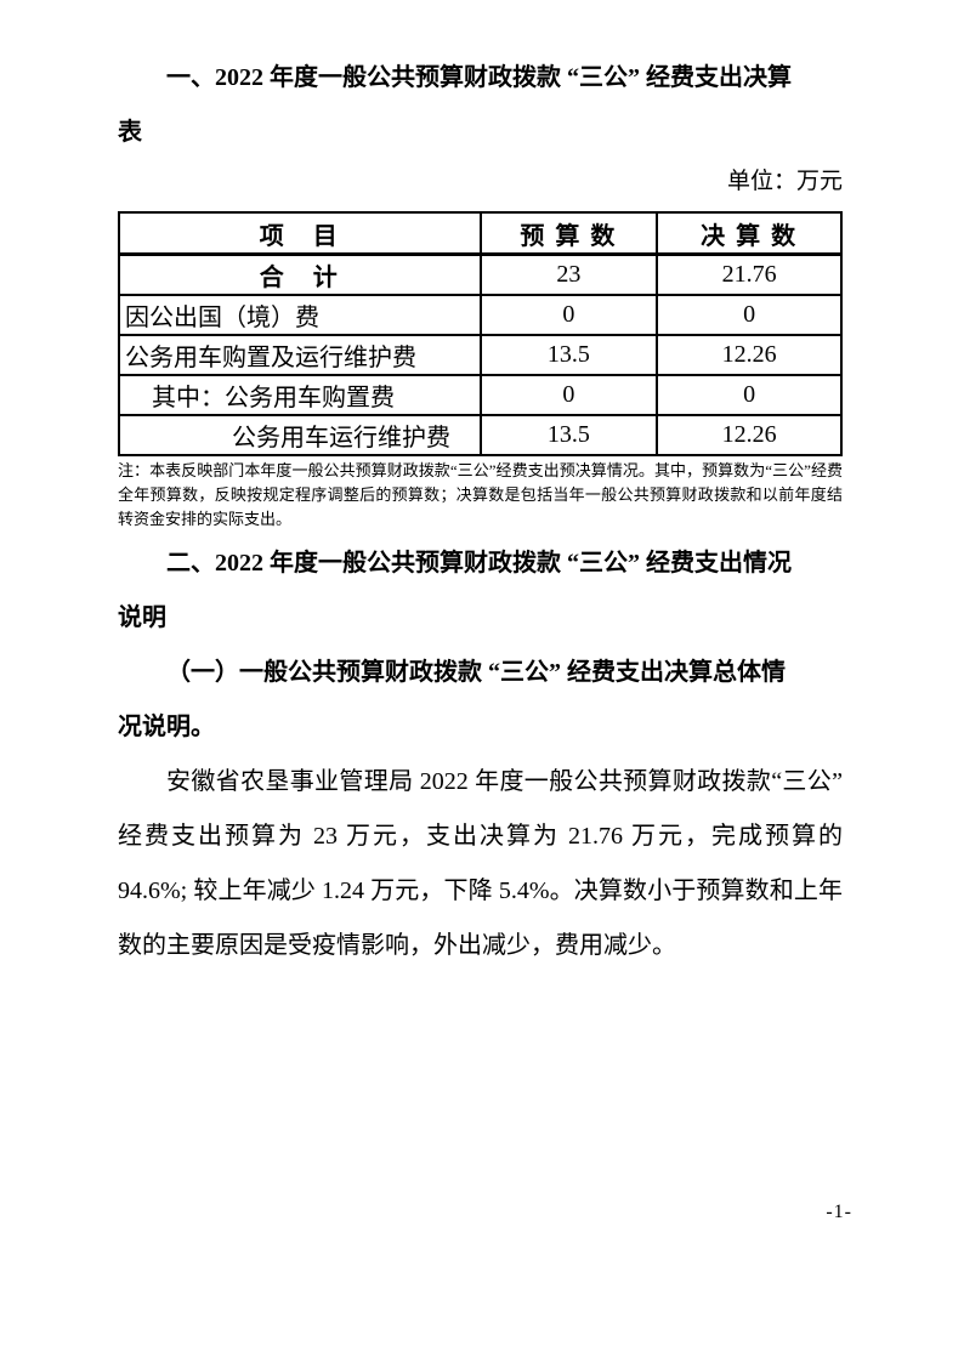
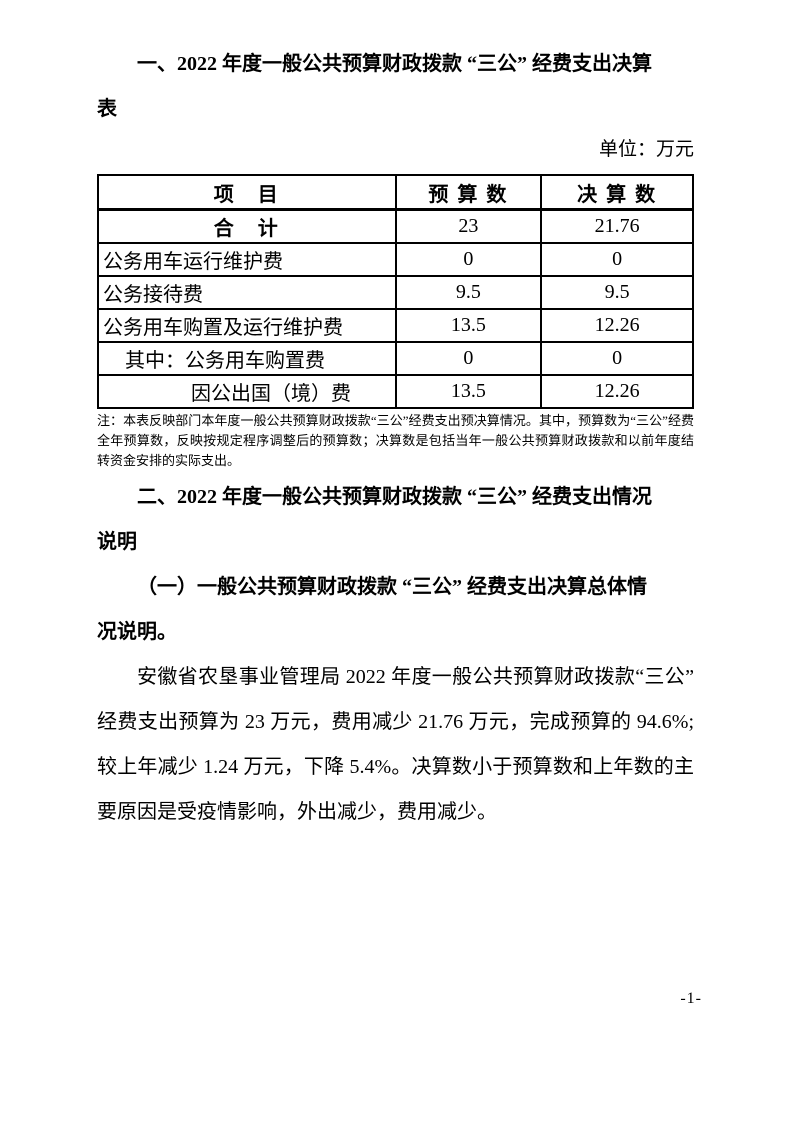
  一、2022 年度一般公共预算财政拨款 “三公” 经费支出决算
  表
  单位：万元
  项 目	预 算 数	决 算 数
  合 计	23	21.76
- 因公出国（境）费	0	0
+ 公务用车运行维护费	0	0
+ 公务接待费	9.5	9.5
  公务用车购置及运行维护费	13.5	12.26
  其中：公务用车购置费	0	0
- 公务用车运行维护费	13.5	12.26
+ 因公出国（境）费	13.5	12.26
  注：本表反映部门本年度一般公共预算财政拨款“三公”经费支出预决算情况。其中，预算数为“三公”经费全年预算数，反映按规定程序调整后的预算数；决算数是包括当年一般公共预算财政拨款和以前年度结转资金安排的实际支出。
  二、2022 年度一般公共预算财政拨款 “三公” 经费支出情况
  说明
  （一）一般公共预算财政拨款 “三公” 经费支出决算总体情
  况说明。
- 安徽省农垦事业管理局 2022 年度一般公共预算财政拨款“三公”经费支出预算为 23 万元，支出决算为 21.76 万元，完成预算的 94.6%; 较上年减少 1.24 万元，下降 5.4%。决算数小于预算数和上年数的主要原因是受疫情影响，外出减少，费用减少。
+ 安徽省农垦事业管理局 2022 年度一般公共预算财政拨款“三公”经费支出预算为 23 万元，费用减少 21.76 万元，完成预算的 94.6%; 较上年减少 1.24 万元，下降 5.4%。决算数小于预算数和上年数的主要原因是受疫情影响，外出减少，费用减少。
  -1-
